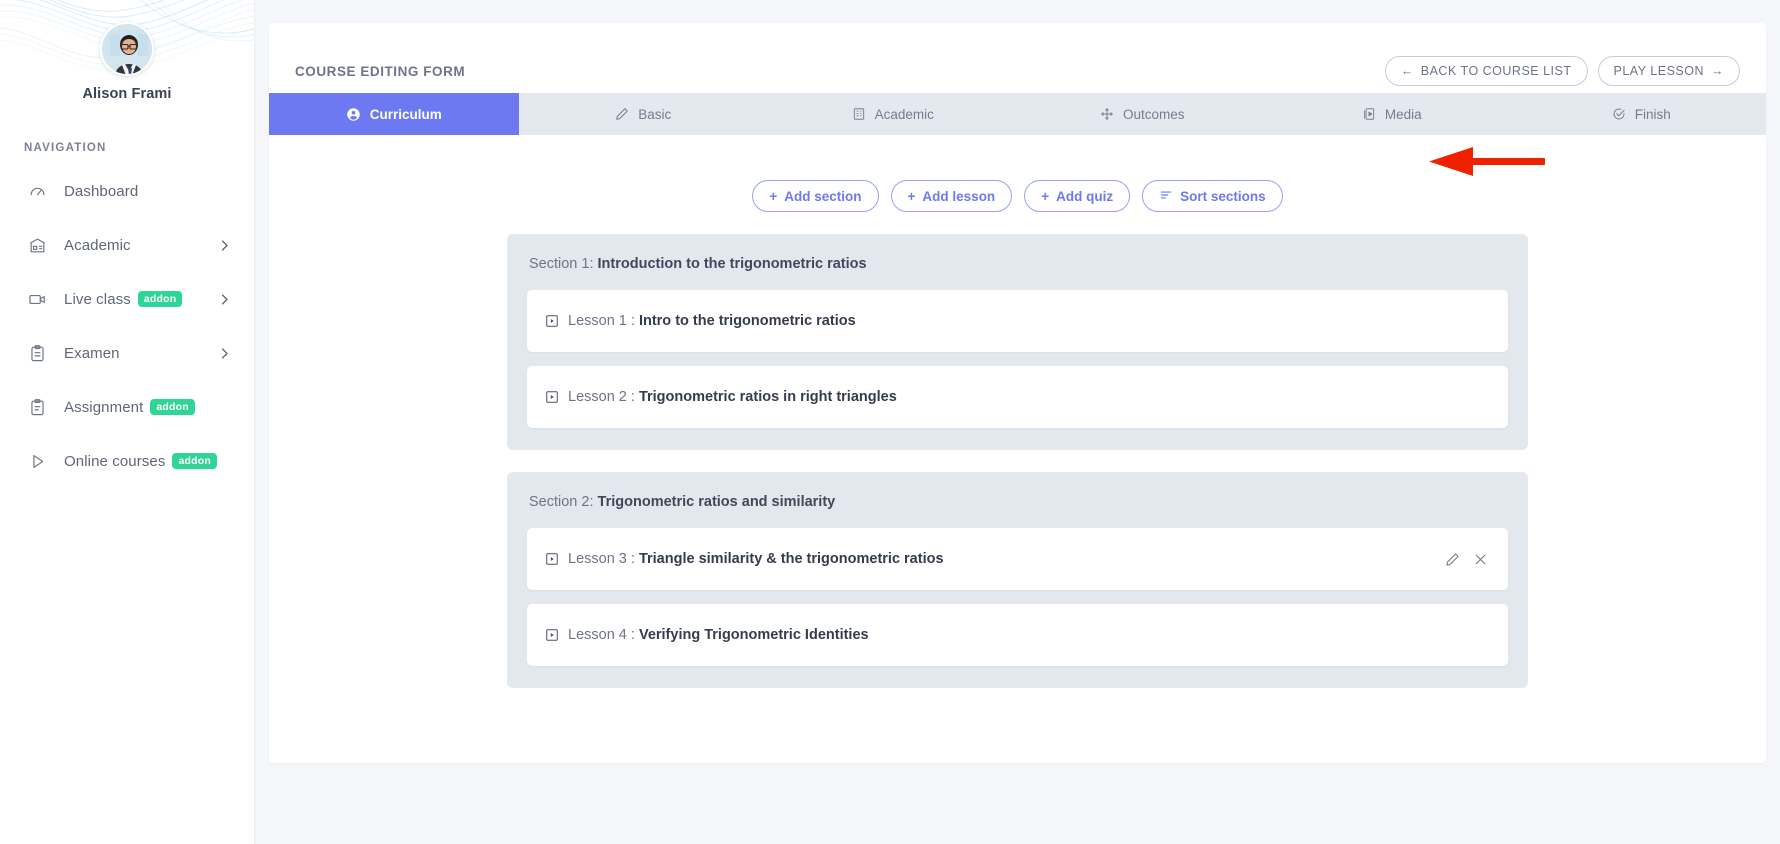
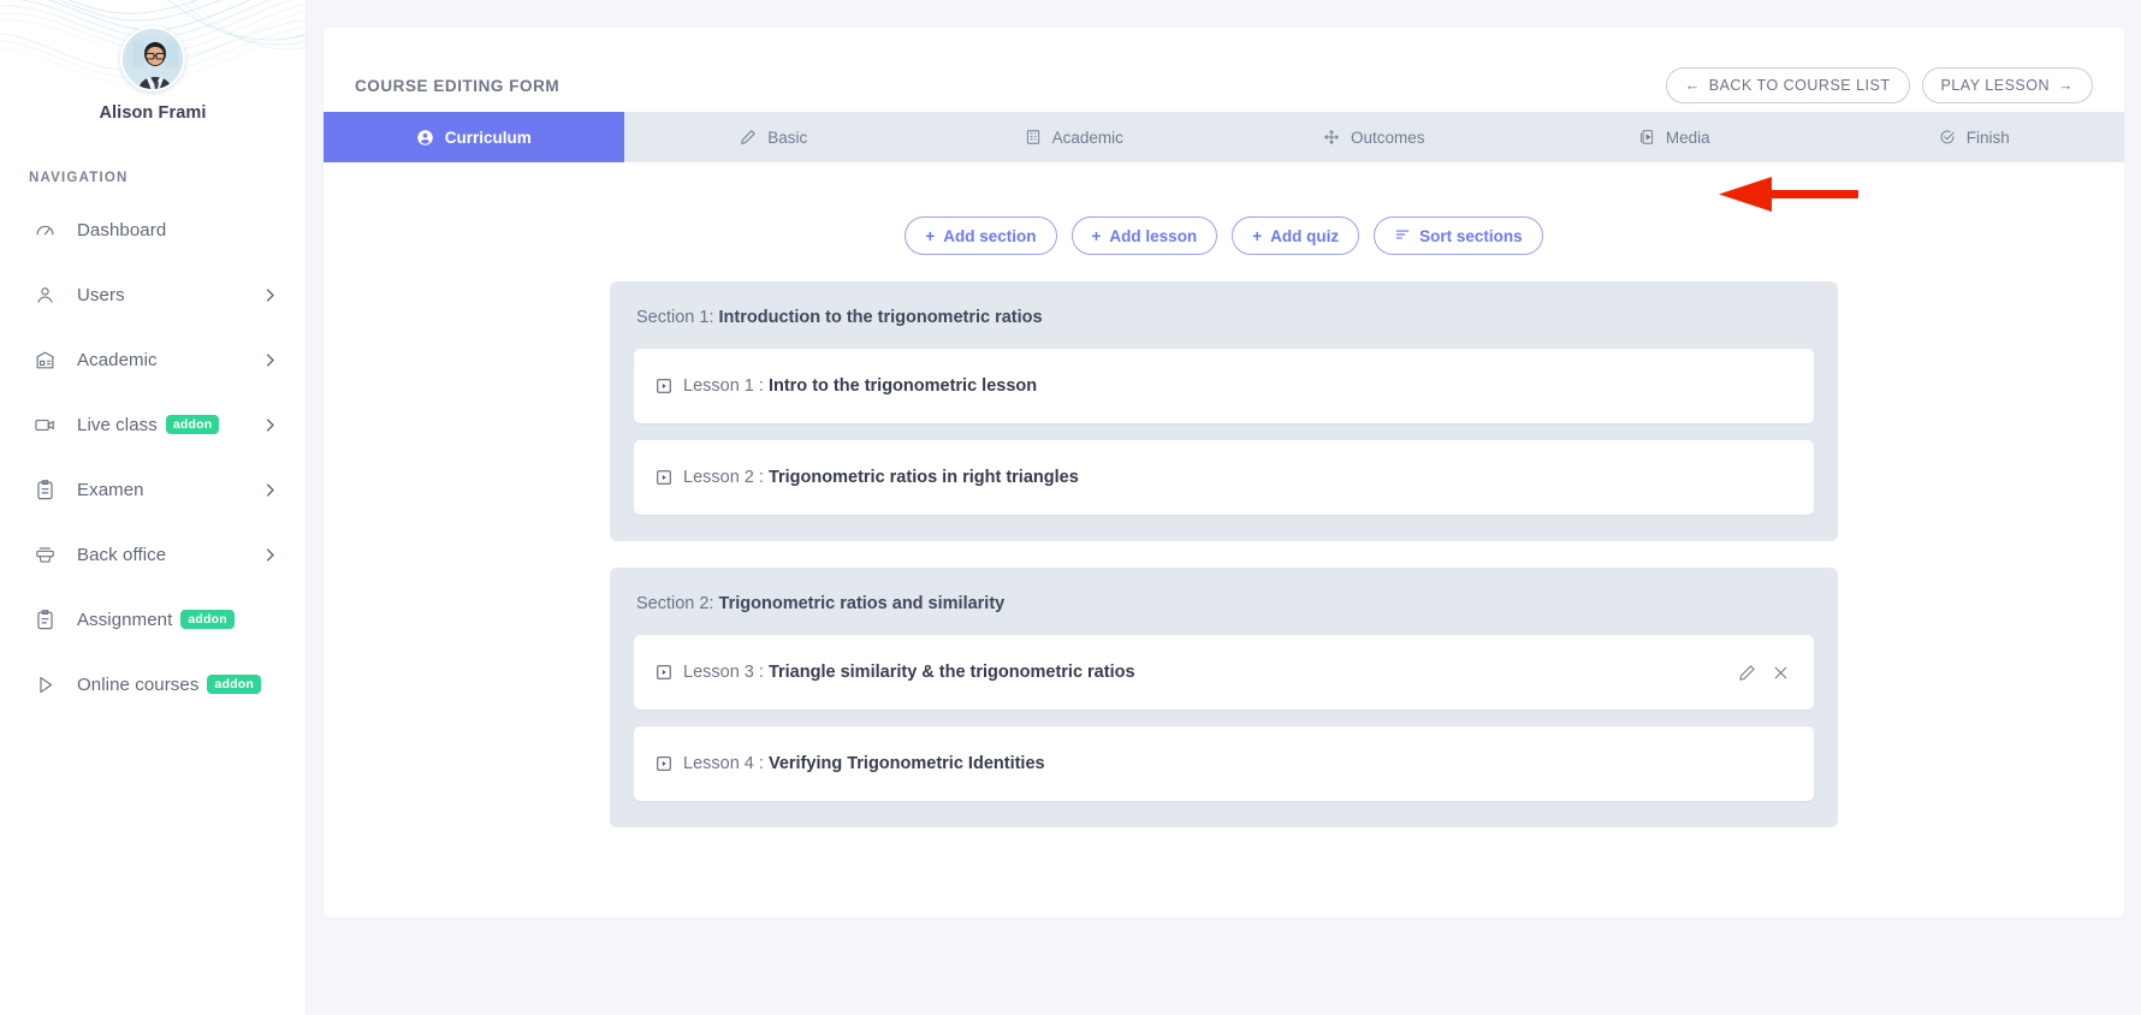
  Alison Frami
  NAVIGATION
  Dashboard
+ Users
  Academic
  Live class addon
  Examen
+ Back office
  Assignment addon
  Online courses addon
  COURSE EDITING FORM
  ←
  BACK TO COURSE LIST
  PLAY LESSON
  →
  Curriculum
  Basic
  Academic
  Outcomes
  Media
  Finish
  +
  Add section
  +
  Add lesson
  +
  Add quiz
  Sort sections
  Section 1: Introduction to the trigonometric ratios
- Lesson 1 : Intro to the trigonometric ratios
+ Lesson 1 : Intro to the trigonometric lesson
  Lesson 2 : Trigonometric ratios in right triangles
  Section 2: Trigonometric ratios and similarity
  Lesson 3 : Triangle similarity & the trigonometric ratios
  Lesson 4 : Verifying Trigonometric Identities
